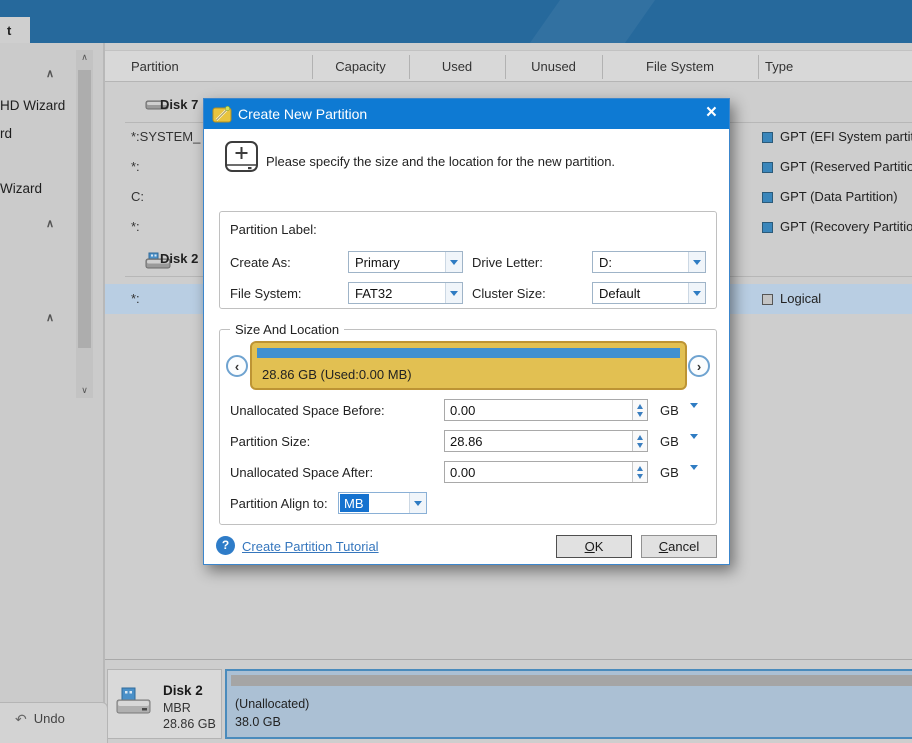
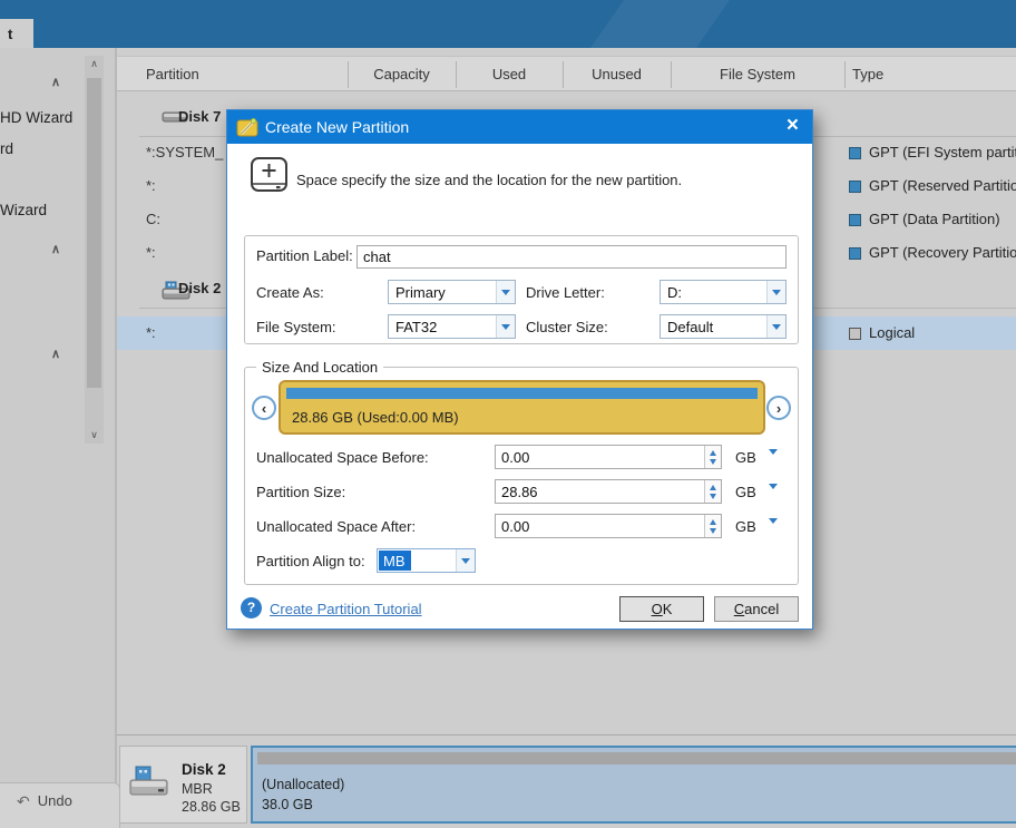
  t
  ∧
  HD Wizard
  rd
  Wizard
  ∧
  ∧
  ∧
  ∨
  Partition
  Capacity
  Used
  Unused
  File System
  Type
  Disk 7
  *:SYSTEM_
  GPT (EFI System parti
  *:
  GPT (Reserved Partitio
  C:
  GPT (Data Partition)
  *:
  GPT (Recovery Partitio
  Disk 2
  *:
  Logical
  Disk 2
  MBR
  28.86 GB
  (Unallocated)
  38.0 GB
  ↶
  Undo
  Create New Partition
  ×
- Please specify the size and the location for the new partition.
+ Space specify the size and the location for the new partition.
  Partition Label:
+ chat
  Create As:
  Primary
  Drive Letter:
  D:
  File System:
  FAT32
  Cluster Size:
  Default
  Size And Location
  ‹
  28.86 GB (Used:0.00 MB)
  ›
  Unallocated Space Before:
  0.00
  GB
  Partition Size:
  28.86
  GB
  Unallocated Space After:
  0.00
  GB
  Partition Align to:
  MB
  ?
  Create Partition Tutorial
  OK
  Cancel
